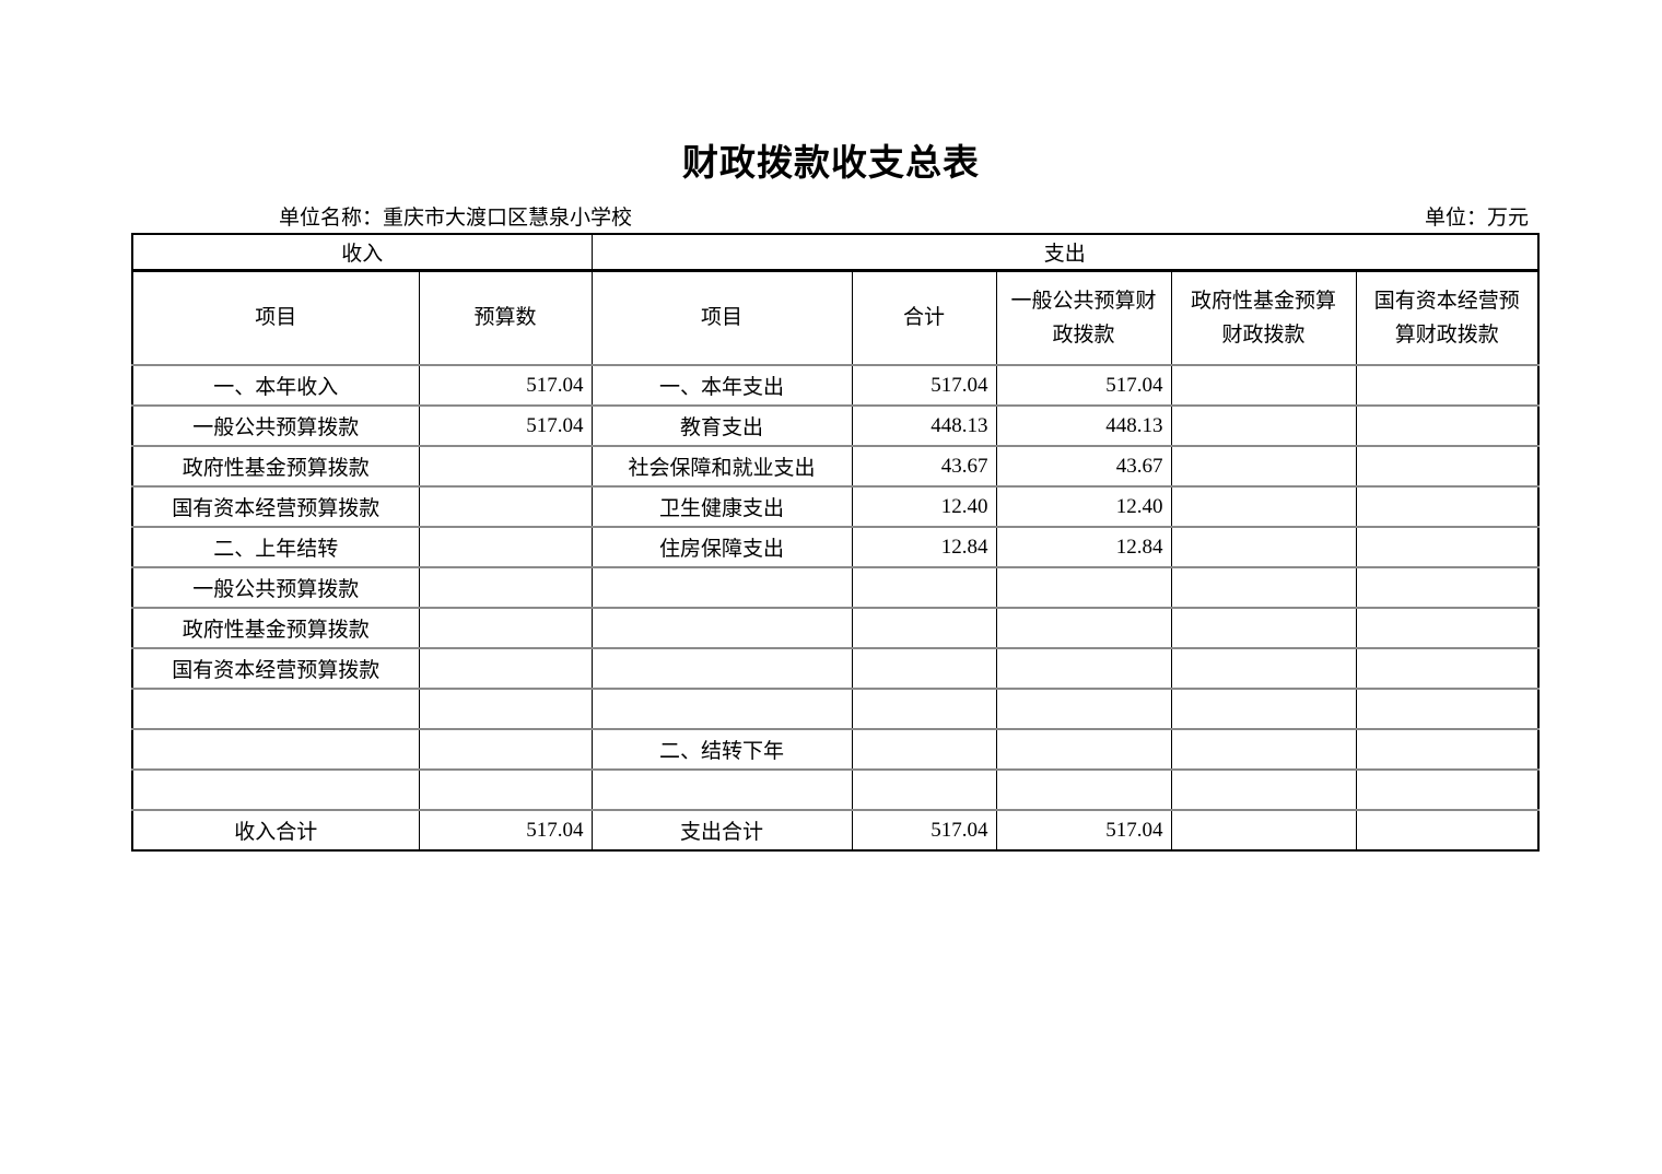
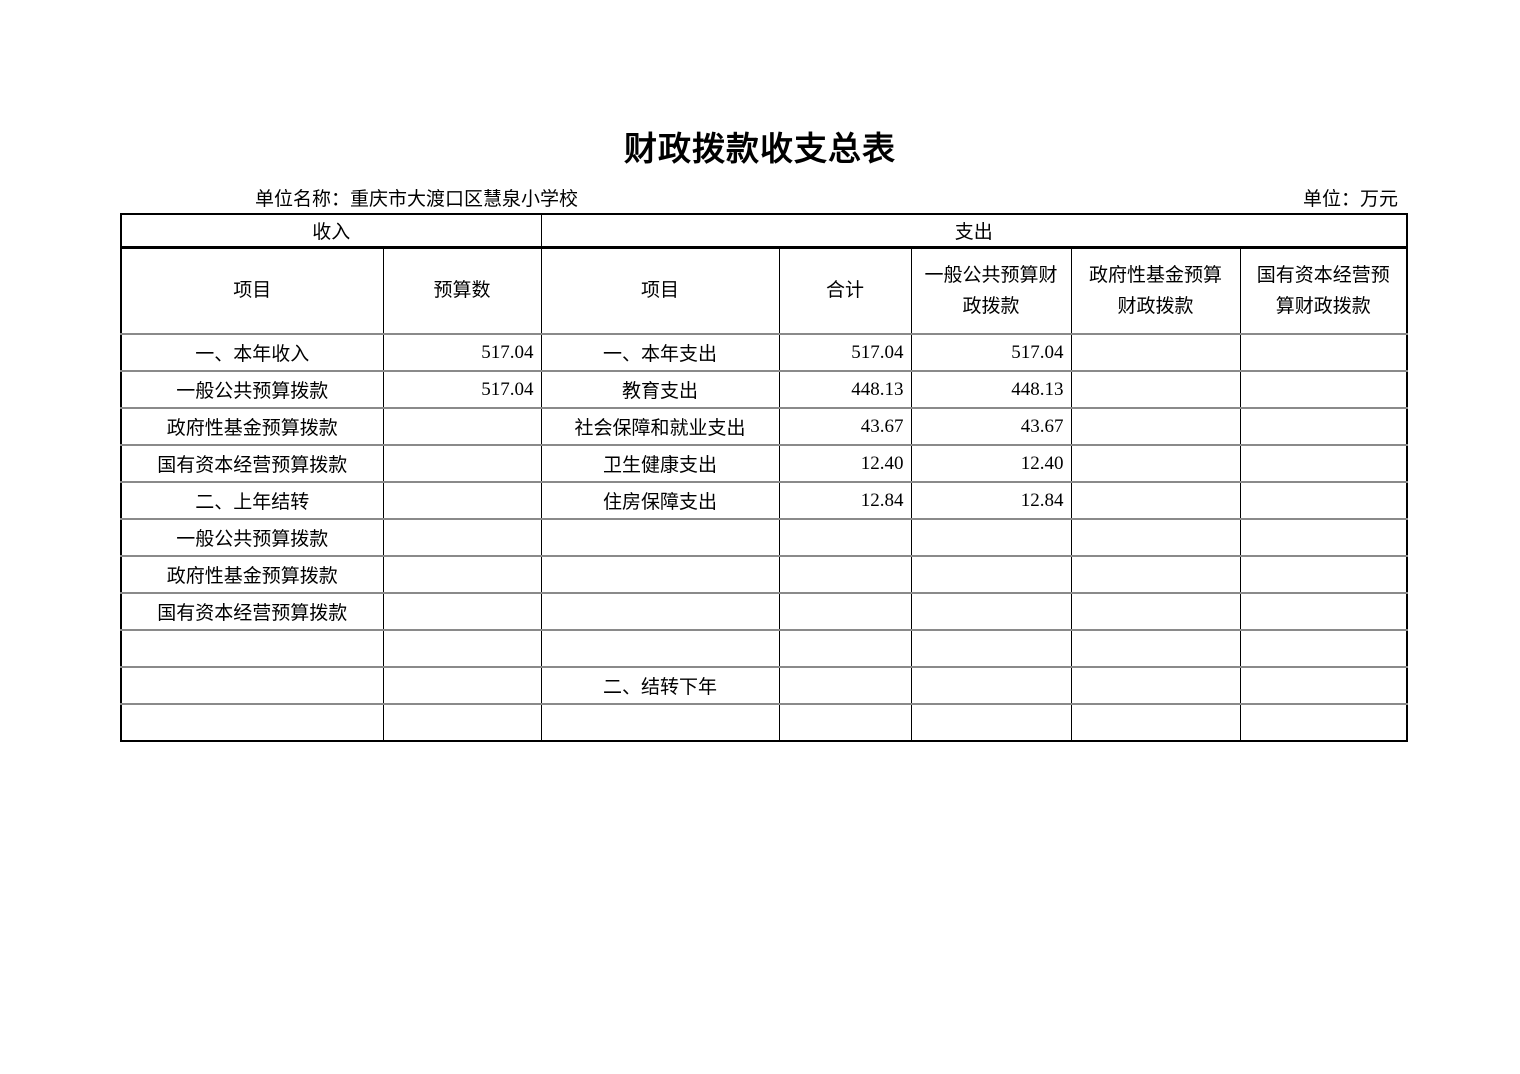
  财政拨款收支总表
  单位名称：重庆市大渡口区慧泉小学校
  单位：万元
  收入	支出
  项目	预算数	项目	合计	一般公共预算财政拨款	政府性基金预算财政拨款	国有资本经营预算财政拨款
  一、本年收入	517.04	一、本年支出	517.04	517.04
  一般公共预算拨款	517.04	教育支出	448.13	448.13
  政府性基金预算拨款		社会保障和就业支出	43.67	43.67
  国有资本经营预算拨款		卫生健康支出	12.40	12.40
  二、上年结转		住房保障支出	12.84	12.84
  一般公共预算拨款
  政府性基金预算拨款
  国有资本经营预算拨款
  		二、结转下年
- 收入合计	517.04	支出合计	517.04	517.04
